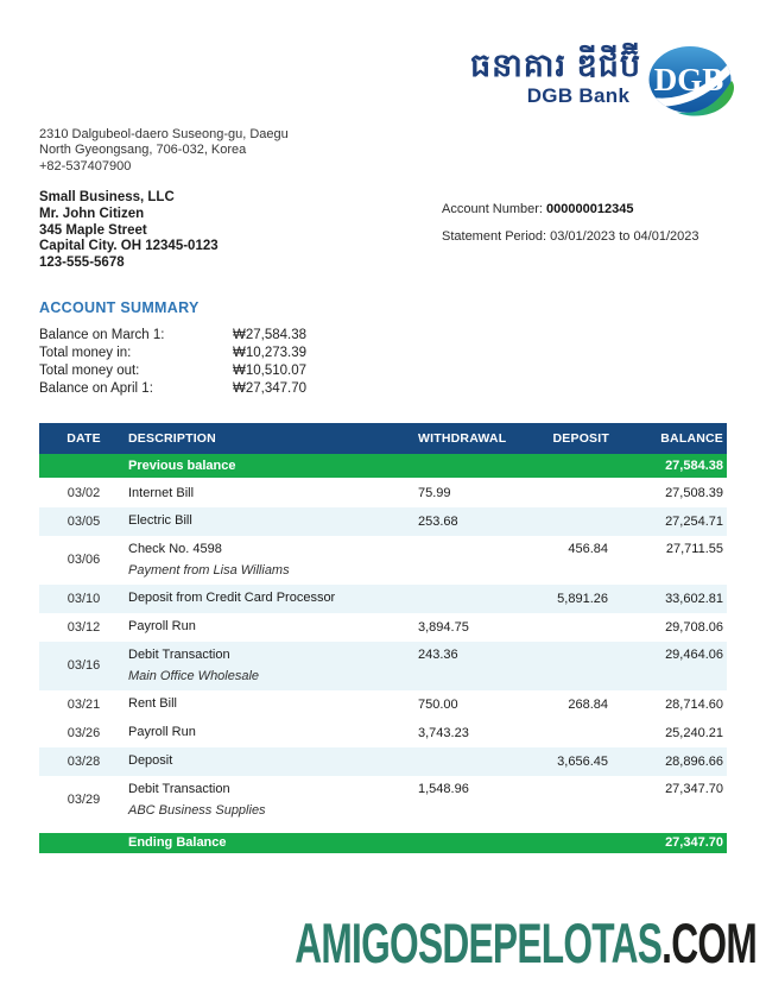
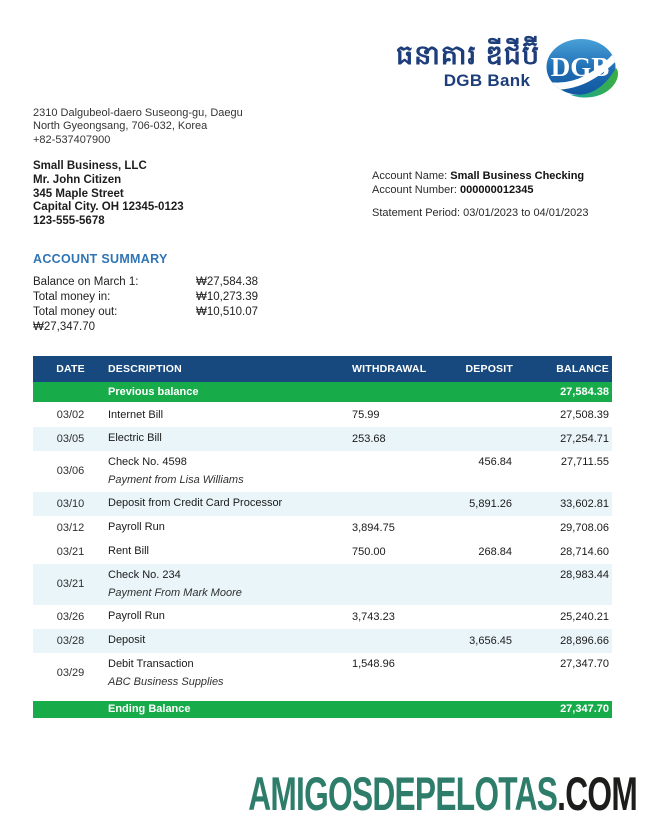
  ធនាគារ ឌីជីប៊ី
  DGB Bank
  DGB
  2310 Dalgubeol-daero Suseong-gu, Daegu
  North Gyeongsang, 706-032, Korea
  +82-537407900
  Small Business, LLC
  Mr. John Citizen
  345 Maple Street
  Capital City. OH 12345-0123
  123-555-5678
+ Account Name: Small Business Checking
  Account Number: 000000012345
  Statement Period: 03/01/2023 to 04/01/2023
  ACCOUNT SUMMARY
  Balance on March 1:
  ₩27,584.38
  Total money in:
  ₩10,273.39
  Total money out:
  ₩10,510.07
- Balance on April 1:
  ₩27,347.70
  DATE	DESCRIPTION	WITHDRAWAL	DEPOSIT	BALANCE
  	Previous balance			27,584.38
  03/02	Internet Bill	75.99		27,508.39
  03/05	Electric Bill	253.68		27,254.71
  03/06	Check No. 4598 Payment from Lisa Williams		456.84	27,711.55
  03/10	Deposit from Credit Card Processor		5,891.26	33,602.81
  03/12	Payroll Run	3,894.75		29,708.06
- 03/16	Debit Transaction Main Office Wholesale	243.36		29,464.06
  03/21	Rent Bill	750.00	268.84	28,714.60
+ 03/21	Check No. 234 Payment From Mark Moore			28,983.44
  03/26	Payroll Run	3,743.23		25,240.21
  03/28	Deposit		3,656.45	28,896.66
  03/29	Debit Transaction ABC Business Supplies	1,548.96		27,347.70
  	Ending Balance			27,347.70
  AMIGOSDEPELOTAS.COM
